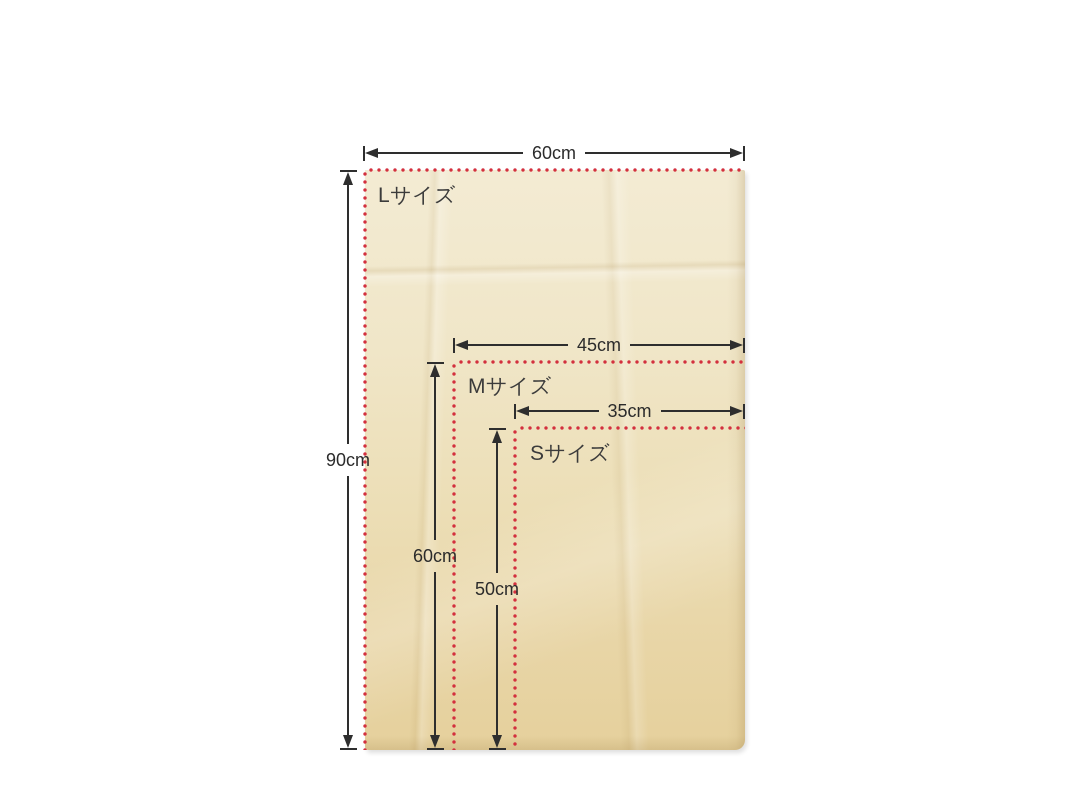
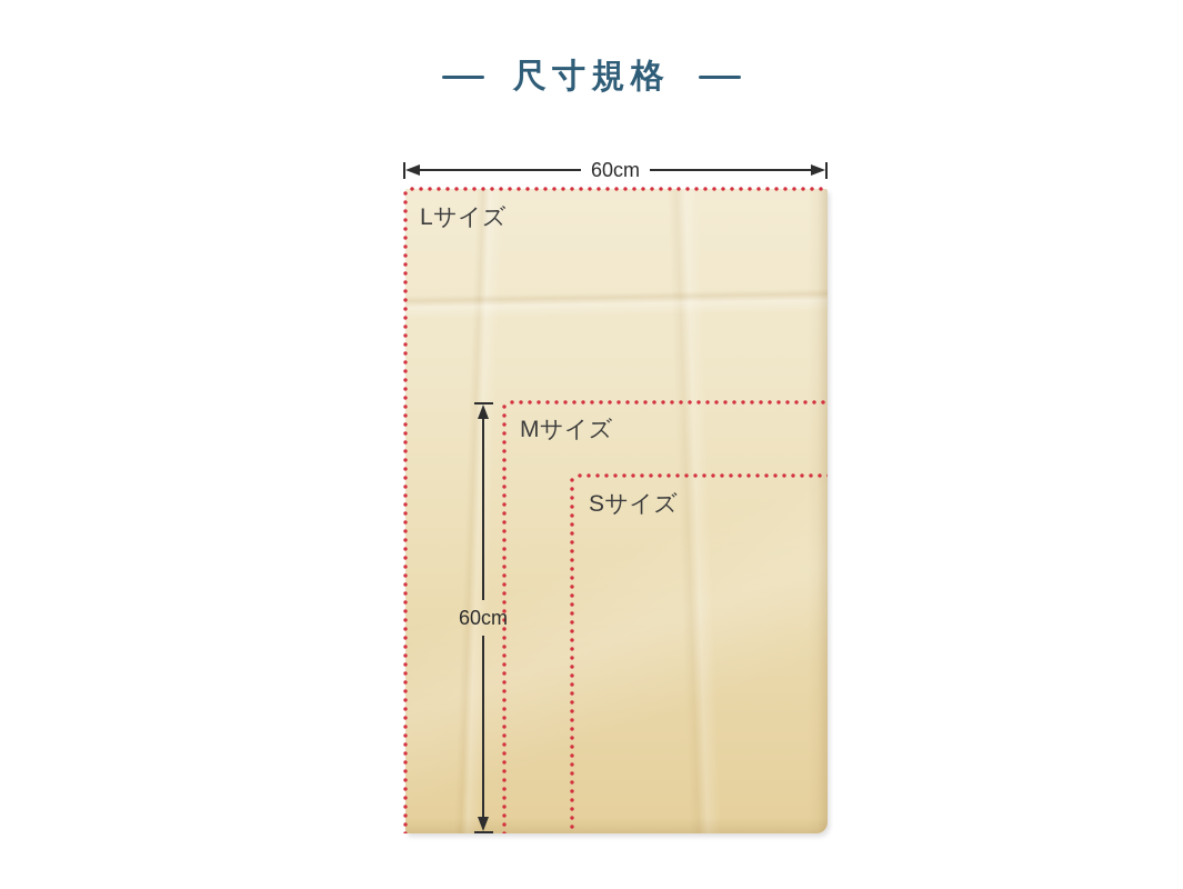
+ 尺寸規格
  Lサイズ
  Mサイズ
  Sサイズ
  60cm
- 45cm
- 35cm
- 90cm
  60cm
- 50cm
